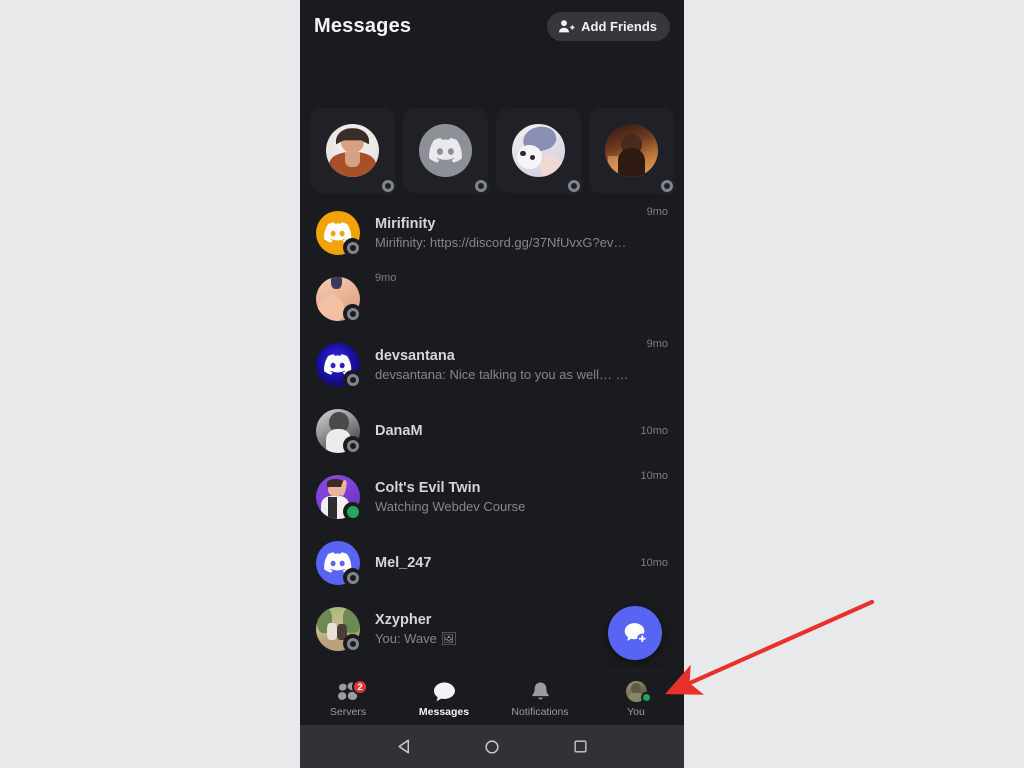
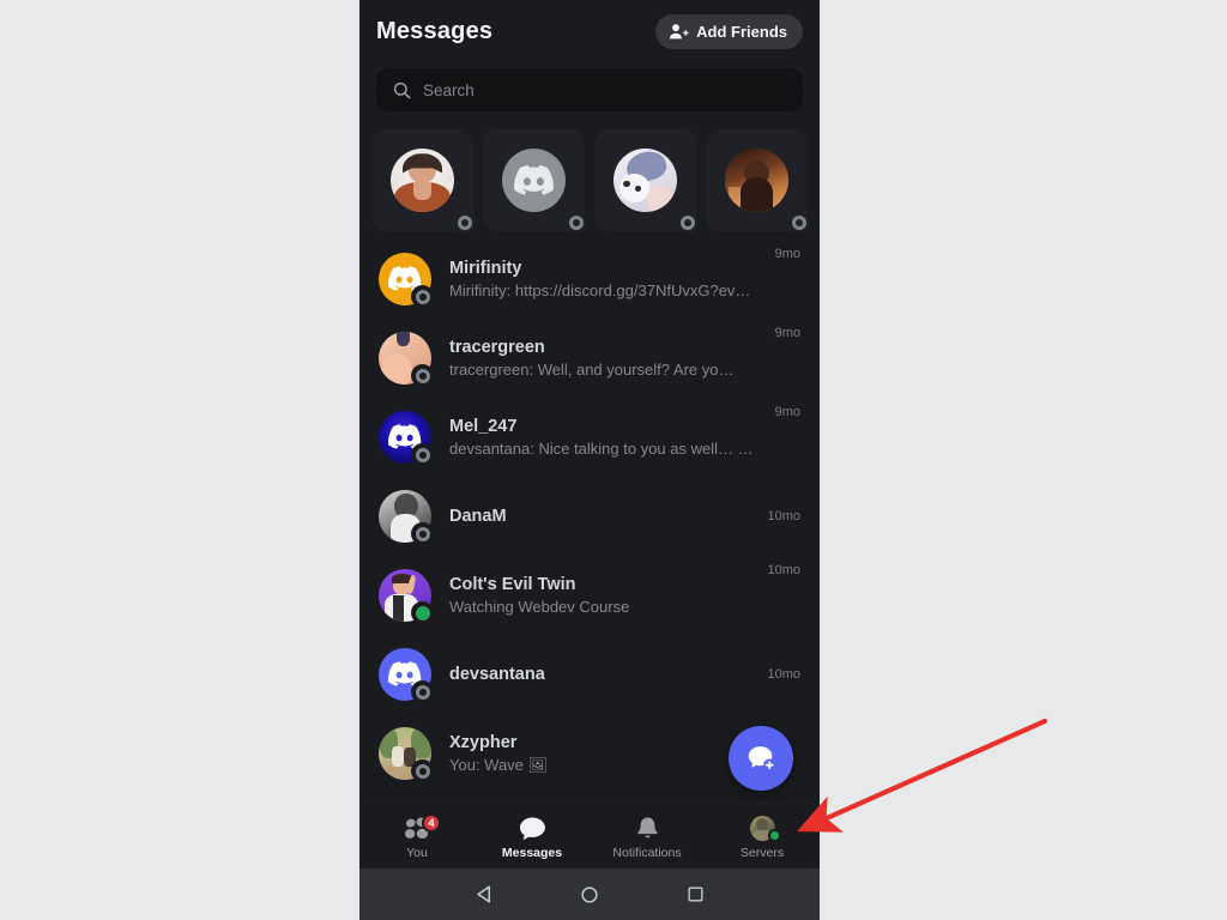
  Messages
  Add Friends
+ Search
  Mirifinity
  Mirifinity: https://discord.gg/37NfUvxG?even
  9mo
+ tracergreen
+ tracergreen: Well, and yourself? Are yo…
  9mo
- devsantana
+ Mel_247
  devsantana: Nice talking to you as well… by
  9mo
  DanaM
  10mo
  Colt's Evil Twin
  Watching Webdev Course
  10mo
- Mel_247
+ devsantana
  10mo
  Xzypher
  You: Wave 🖼
- 2
+ 4
- Servers
+ You
  Messages
  Notifications
- You
+ Servers
